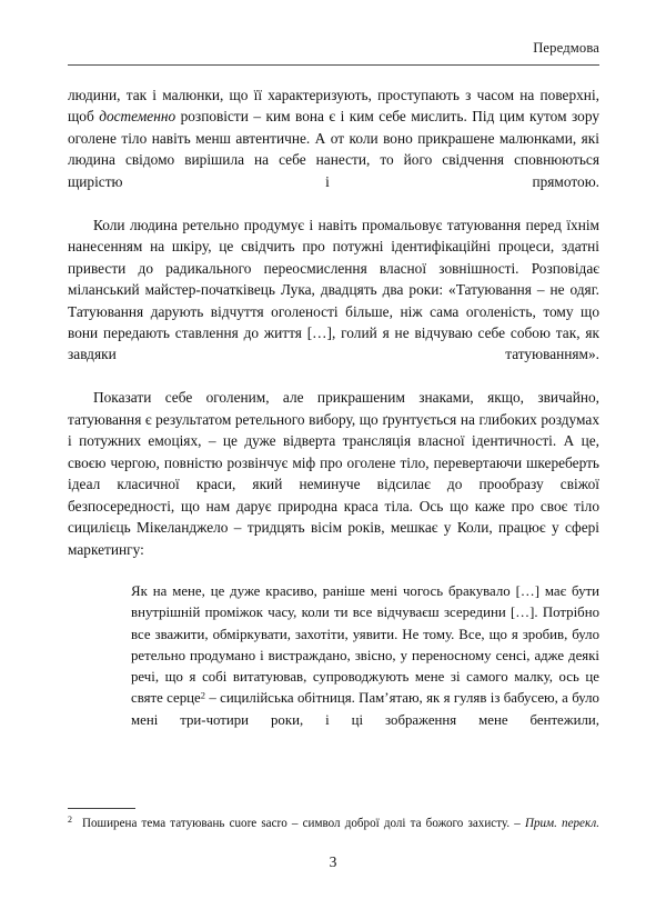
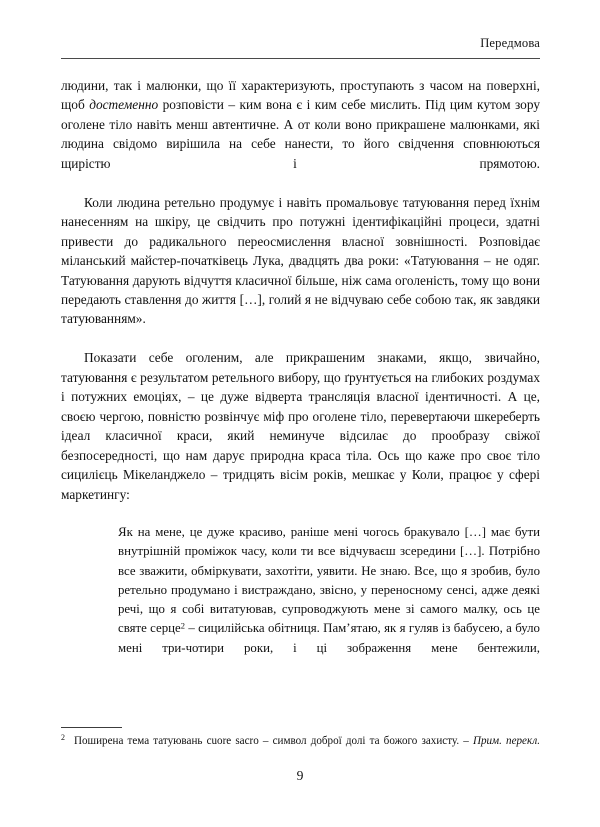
  Передмова
  людини, так і малюнки, що її характеризують, проступають з часом на поверхні, щоб достеменно розповісти – ким вона є і ким себе мислить. Під цим кутом зору оголене тіло навіть менш автентичне. А от коли воно прикрашене малюнками, які людина свідомо вирішила на себе нанести, то його свідчення сповнюються щирістю і прямотою.
- Коли людина ретельно продумує і навіть промальовує татуювання перед їхнім нанесенням на шкіру, це свідчить про потужні ідентифікаційні процеси, здатні привести до радикального переосмислення власної зовнішності. Розповідає міланський майстер-початківець Лука, двадцять два роки: «Татуювання – не одяг. Татуювання дарують відчуття оголеності більше, ніж сама оголеність, тому що вони передають ставлення до життя […], голий я не відчуваю себе собою так, як завдяки татуюванням».
+ Коли людина ретельно продумує і навіть промальовує татуювання перед їхнім нанесенням на шкіру, це свідчить про потужні ідентифікаційні процеси, здатні привести до радикального переосмислення власної зовнішності. Розповідає міланський майстер-початківець Лука, двадцять два роки: «Татуювання – не одяг. Татуювання дарують відчуття класичної більше, ніж сама оголеність, тому що вони передають ставлення до життя […], голий я не відчуваю себе собою так, як завдяки татуюванням».
  Показати себе оголеним, але прикрашеним знаками, якщо, звичайно, татуювання є результатом ретельного вибору, що ґрунтується на глибоких роздумах і потужних емоціях, – це дуже відверта трансляція власної ідентичності. А це, своєю чергою, повністю розвінчує міф про оголене тіло, перевертаючи шкереберть ідеал класичної краси, який неминуче відсилає до прообразу свіжої безпосередності, що нам дарує природна краса тіла. Ось що каже про своє тіло сицилієць Мікеланджело – тридцять вісім років, мешкає у Коли, працює у сфері маркетингу:
- Як на мене, це дуже красиво, раніше мені чогось бракувало […] має бути внутрішній проміжок часу, коли ти все відчуваєш зсередини […]. Потрібно все зважити, обміркувати, захотіти, уявити. Не тому. Все, що я зробив, було ретельно продумано і вистраждано, звісно, у переносному сенсі, адже деякі речі, що я собі витатуював, супроводжують мене зі самого малку, ось це святе серце2 – сицилійська обітниця. Пам’ятаю, як я гуляв із бабусею, а було мені три-чотири роки, і ці зображення мене бентежили,
+ Як на мене, це дуже красиво, раніше мені чогось бракувало […] має бути внутрішній проміжок часу, коли ти все відчуваєш зсередини […]. Потрібно все зважити, обміркувати, захотіти, уявити. Не знаю. Все, що я зробив, було ретельно продумано і вистраждано, звісно, у переносному сенсі, адже деякі речі, що я собі витатуював, супроводжують мене зі самого малку, ось це святе серце2 – сицилійська обітниця. Пам’ятаю, як я гуляв із бабусею, а було мені три-чотири роки, і ці зображення мене бентежили,
  2 Поширена тема татуювань cuore sacro – символ доброї долі та божого захисту. – Прим. перекл.
- 3
+ 9
